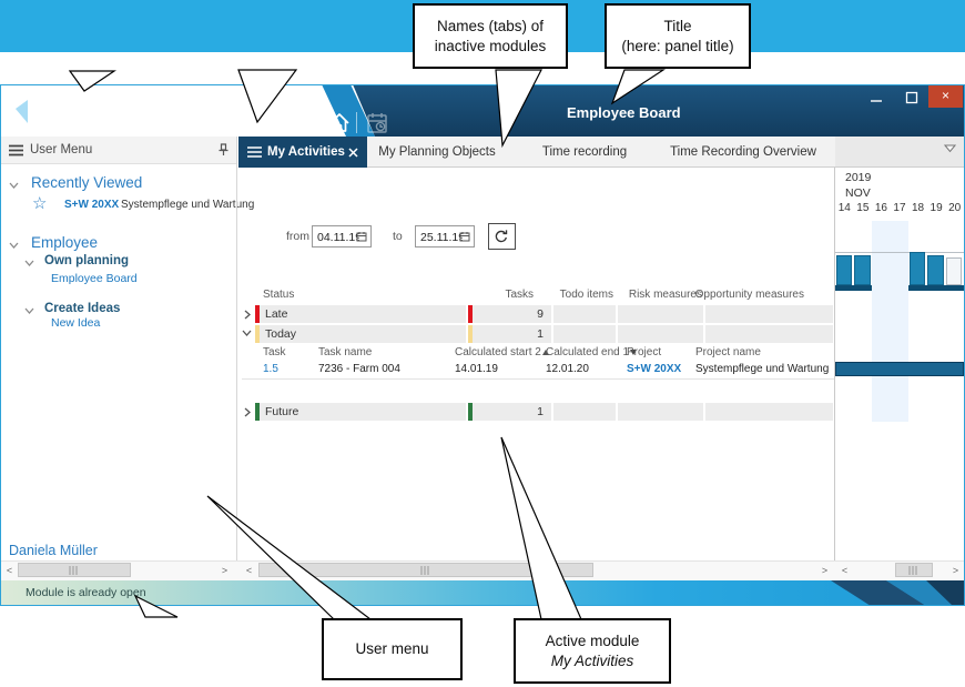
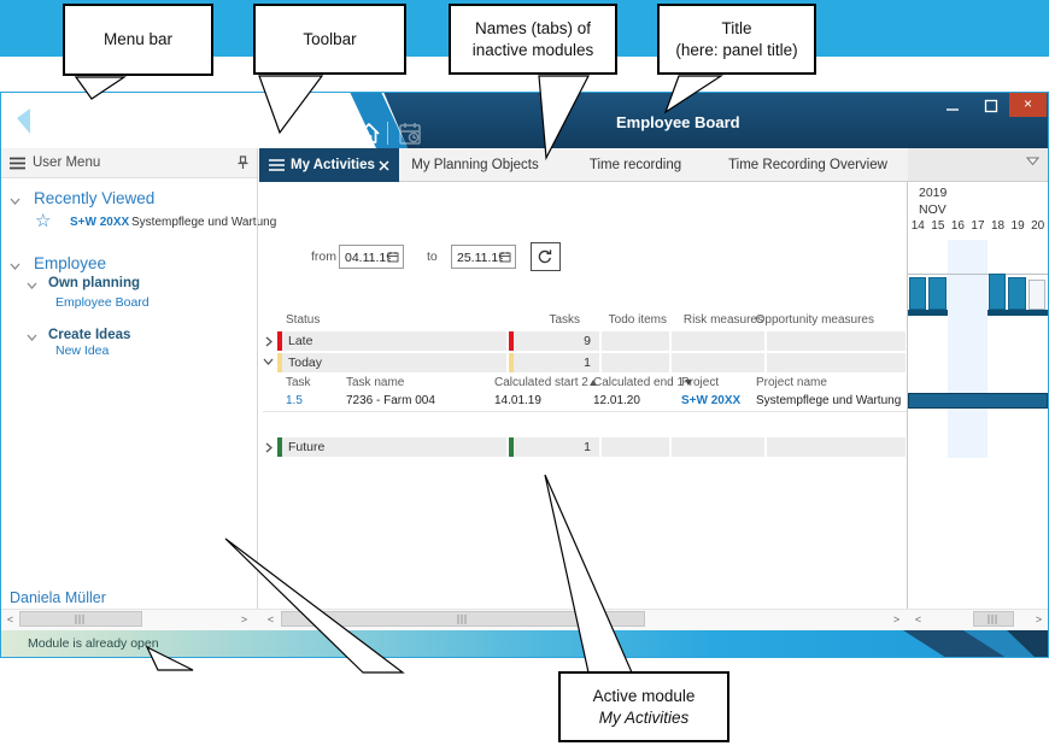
  Employee Board
  ×
  My Activities
  My Planning Objects
  Time recording
  Time Recording Overview
  User Menu
  Recently Viewed
  ☆
  S+W 20XX
  Systempflege und Wartung
  Employee
  Own planning
  Employee Board
  Create Ideas
  New Idea
  Daniela Müller
  from
  04.11.19
  to
  25.11.19
  Status
  Tasks
  Todo items
  Risk measures
  Opportunity measures
  Late
  9
  Today
  1
  Task
  Task name
  Calculated start 2
  Calculated end 1
  Project
  Project name
  1.5
  7236 - Farm 004
  14.01.19
  12.01.20
  S+W 20XX
  Systempflege und Wartung
  Future
  1
  2019
  NOV
  14
  15
  16
  17
  18
  19
  20
  <
  >
  <
  >
  <
  >
  Module is already open
+ Menu bar
+ Toolbar
  Names (tabs) of
  inactive modules
  Title
  (here: panel title)
- User menu
  Active module
  My Activities
